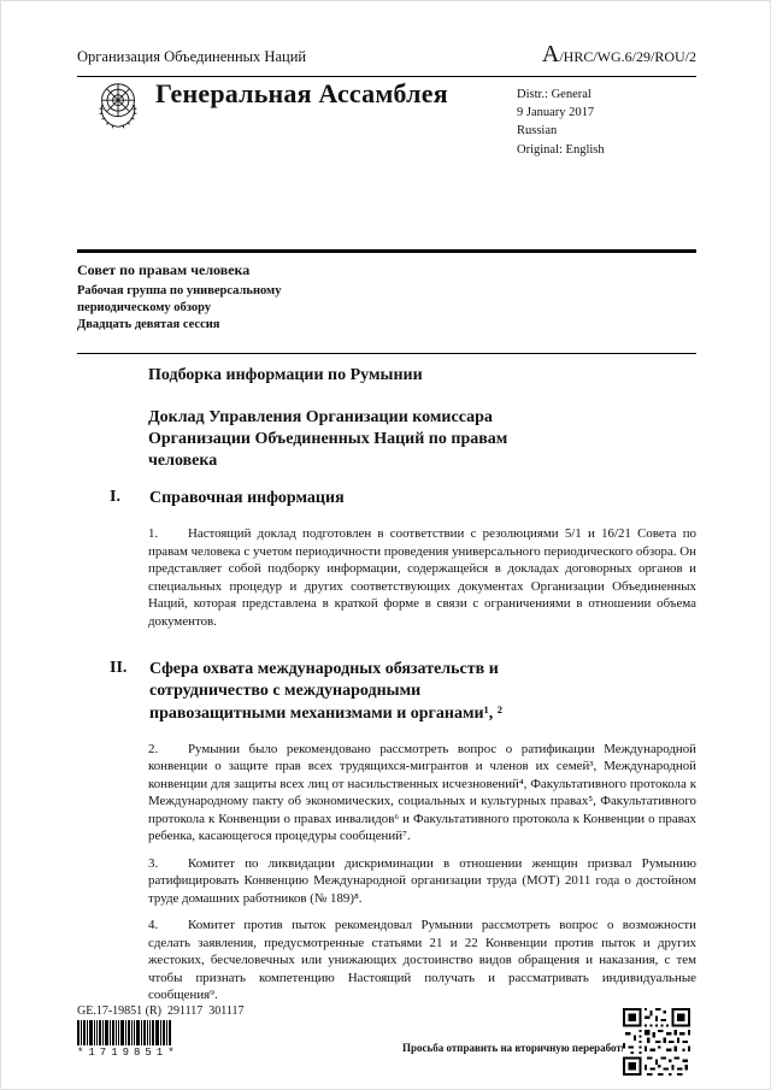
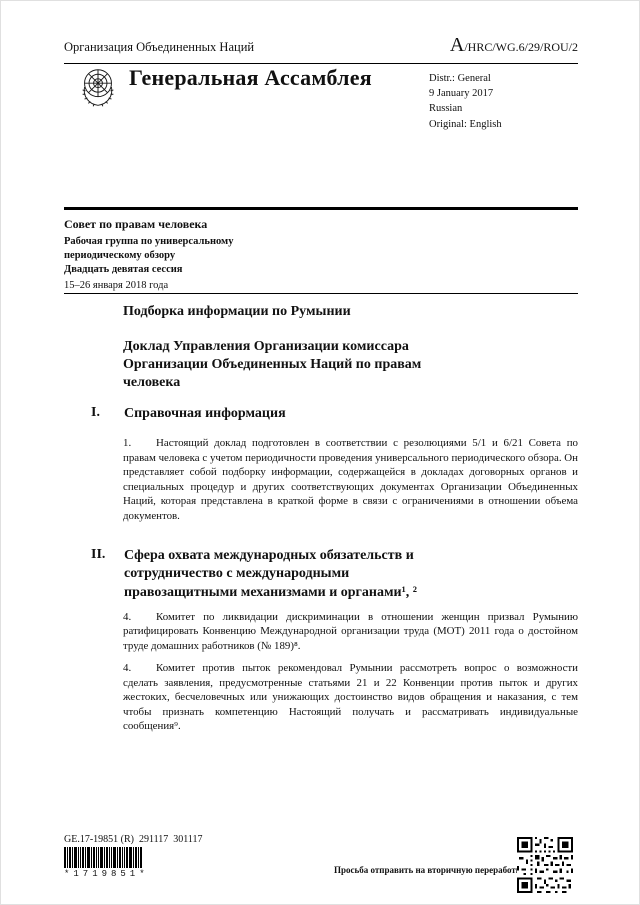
  Организация Объединенных Наций
  A/HRC/WG.6/29/ROU/2
  Генеральная Ассамблея
  Distr.: General
  9 January 2017
  Russian
  Original: English
  Совет по правам человека
  Рабочая группа по универсальному
  периодическому обзору
  Двадцать девятая сессия
+ 15–26 января 2018 года
  Подборка информации по Румынии
  Доклад Управления Организации комиссара Организации Объединенных Наций по правам человека
  I.
  Справочная информация
- 1. Настоящий доклад подготовлен в соответствии с резолюциями 5/1 и 16/21 Совета по правам человека с учетом периодичности проведения универсального периодического обзора. Он представляет собой подборку информации, содержащейся в докладах договорных органов и специальных процедур и других соответствующих документах Организации Объединенных Наций, которая представлена в краткой форме в связи с ограничениями в отношении объема документов.
+ 1. Настоящий доклад подготовлен в соответствии с резолюциями 5/1 и 6/21 Совета по правам человека с учетом периодичности проведения универсального периодического обзора. Он представляет собой подборку информации, содержащейся в докладах договорных органов и специальных процедур и других соответствующих документах Организации Объединенных Наций, которая представлена в краткой форме в связи с ограничениями в отношении объема документов.
  II.
  Сфера охвата международных обязательств и сотрудничество с международными правозащитными механизмами и органами¹, ²
- 2. Румынии было рекомендовано рассмотреть вопрос о ратификации Международной конвенции о защите прав всех трудящихся-мигрантов и членов их семей³, Международной конвенции для защиты всех лиц от насильственных исчезновений⁴, Факультативного протокола к Международному пакту об экономических, социальных и культурных правах⁵, Факультативного протокола к Конвенции о правах инвалидов⁶ и Факультативного протокола к Конвенции о правах ребенка, касающегося процедуры сообщений⁷.
- 3. Комитет по ликвидации дискриминации в отношении женщин призвал Румынию ратифицировать Конвенцию Международной организации труда (МОТ) 2011 года о достойном труде домашних работников (№ 189)⁸.
+ 4. Комитет по ликвидации дискриминации в отношении женщин призвал Румынию ратифицировать Конвенцию Международной организации труда (МОТ) 2011 года о достойном труде домашних работников (№ 189)⁸.
  4. Комитет против пыток рекомендовал Румынии рассмотреть вопрос о возможности сделать заявления, предусмотренные статьями 21 и 22 Конвенции против пыток и других жестоких, бесчеловечных или унижающих достоинство видов обращения и наказания, с тем чтобы признать компетенцию Настоящий получать и рассматривать индивидуальные сообщения⁹.
  GE.17-19851 (R) 291117 301117
  *1719851*
  Просьба отправить на вторичную переработ
